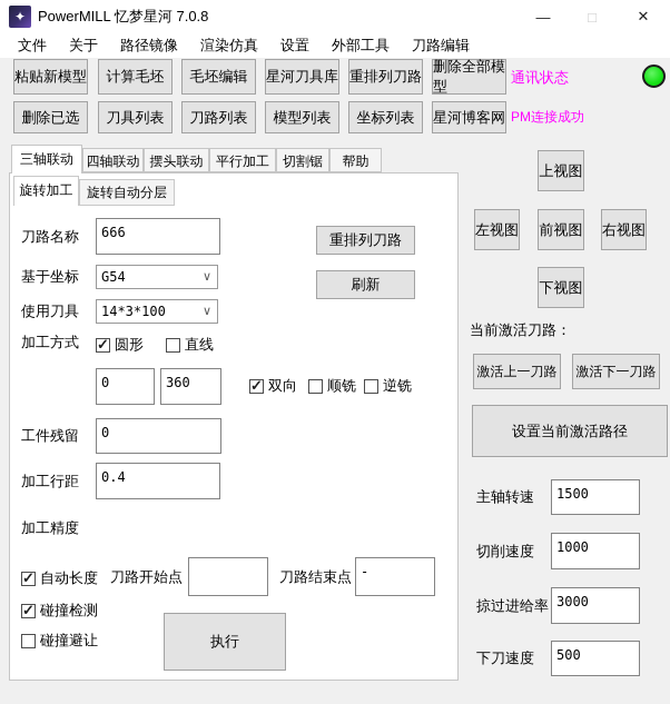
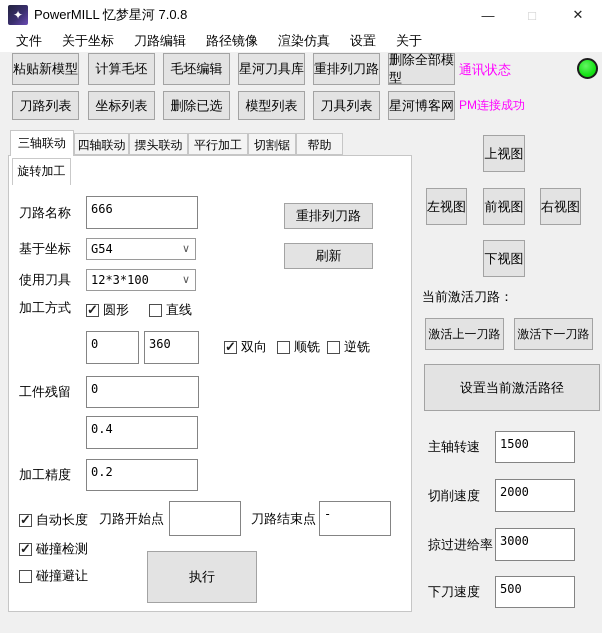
  ✦
  PowerMILL 忆梦星河 7.0.8
  —
  □
  ✕
  文件
+ 关于坐标
- 关于
+ 刀路编辑
  路径镜像
  渲染仿真
  设置
- 外部工具
- 刀路编辑
+ 关于
  粘贴新模型
  计算毛坯
  毛坯编辑
  星河刀具库
  重排列刀路
  删除全部模型
  通讯状态
- 删除已选
+ 刀路列表
- 刀具列表
+ 坐标列表
- 刀路列表
+ 删除已选
  模型列表
- 坐标列表
+ 刀具列表
  星河博客网
  PM连接成功
  三轴联动
  四轴联动
  摆头联动
  平行加工
  切割锯
  帮助
  旋转加工
- 旋转自动分层
  刀路名称
  666
  基于坐标
  G54
  ∨
  使用刀具
- 14*3*100
+ 12*3*100
  ∨
  加工方式
  圆形
  直线
  0
  360
  双向
  顺铣
  逆铣
  工件残留
  0
- 加工行距
  0.4
  加工精度
+ 0.2
  自动长度
  刀路开始点
  刀路结束点
  -
  碰撞检测
  碰撞避让
  执行
  重排列刀路
  刷新
  上视图
  左视图
  前视图
  右视图
  下视图
  当前激活刀路：
  激活上一刀路
  激活下一刀路
  设置当前激活路径
  主轴转速
  1500
  切削速度
- 1000
+ 2000
  掠过进给率
  3000
  下刀速度
  500
